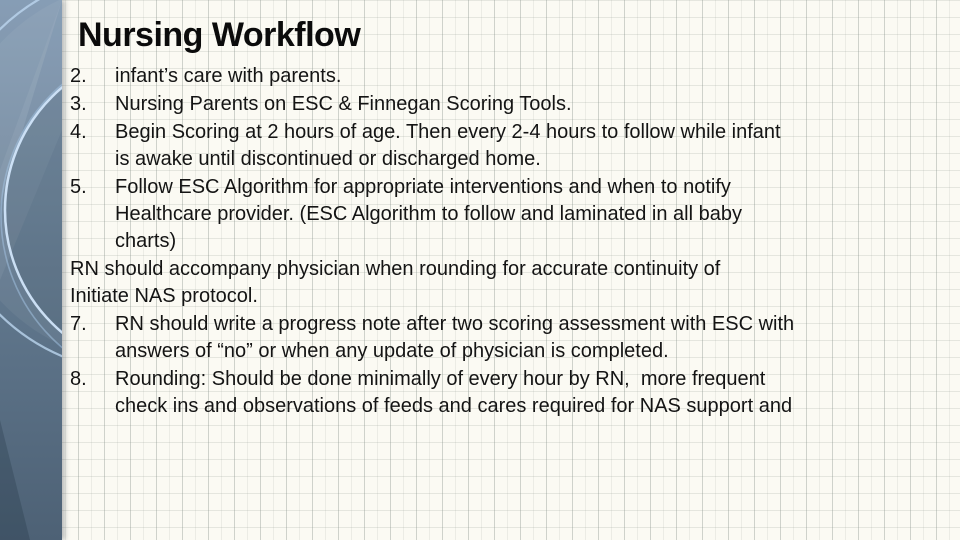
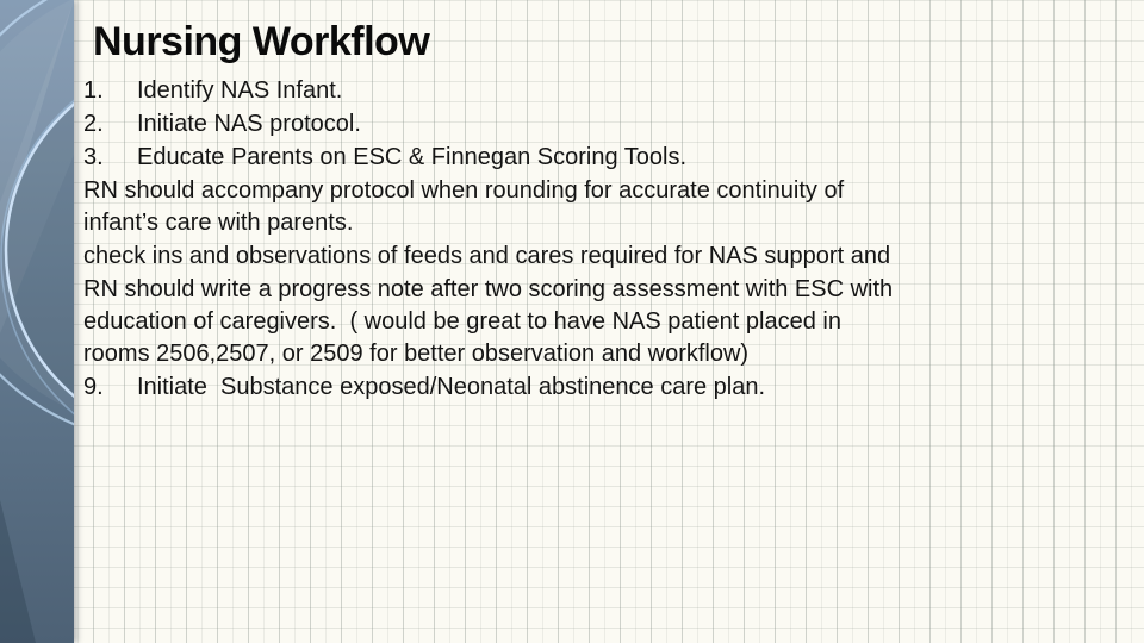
  Nursing Workflow
+ 1.
+ Identify NAS Infant.
  2.
- infant’s care with parents.
+ Initiate NAS protocol.
  3.
- Nursing Parents on ESC & Finnegan Scoring Tools.
+ Educate Parents on ESC & Finnegan Scoring Tools.
- 4.
- Begin Scoring at 2 hours of age. Then every 2-4 hours to follow while infant
- is awake until discontinued or discharged home.
- 5.
- Follow ESC Algorithm for appropriate interventions and when to notify
- Healthcare provider. (ESC Algorithm to follow and laminated in all baby
- charts)
- RN should accompany physician when rounding for accurate continuity of
+ RN should accompany protocol when rounding for accurate continuity of
- Initiate NAS protocol.
+ infant’s care with parents.
- 7.
- RN should write a progress note after two scoring assessment with ESC with
+ check ins and observations of feeds and cares required for NAS support and
- answers of “no” or when any update of physician is completed.
- 8.
- Rounding: Should be done minimally of every hour by RN, more frequent
- check ins and observations of feeds and cares required for NAS support and
+ RN should write a progress note after two scoring assessment with ESC with
+ education of caregivers. ( would be great to have NAS patient placed in
+ rooms 2506,2507, or 2509 for better observation and workflow)
+ 9.
+ Initiate Substance exposed/Neonatal abstinence care plan.
